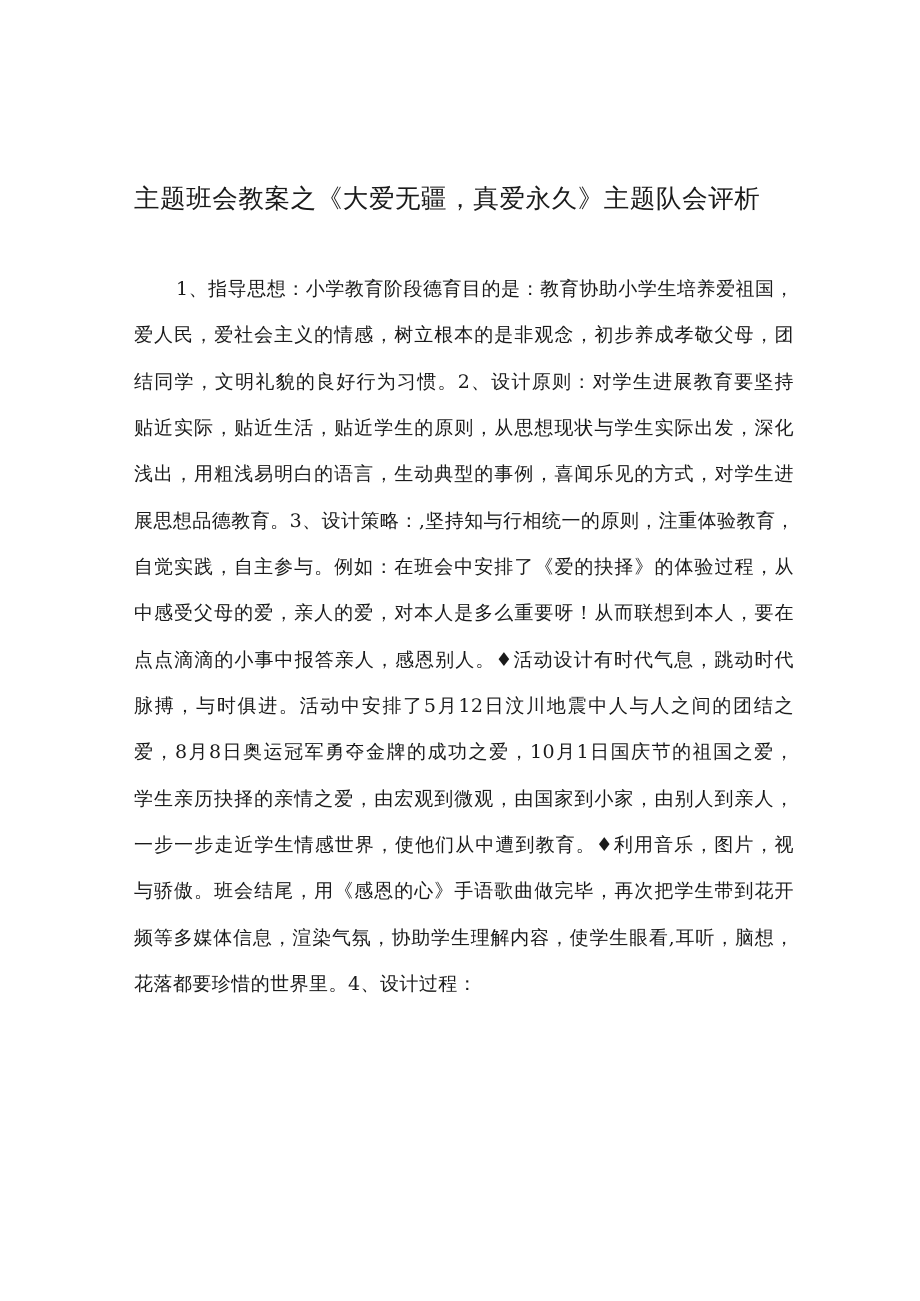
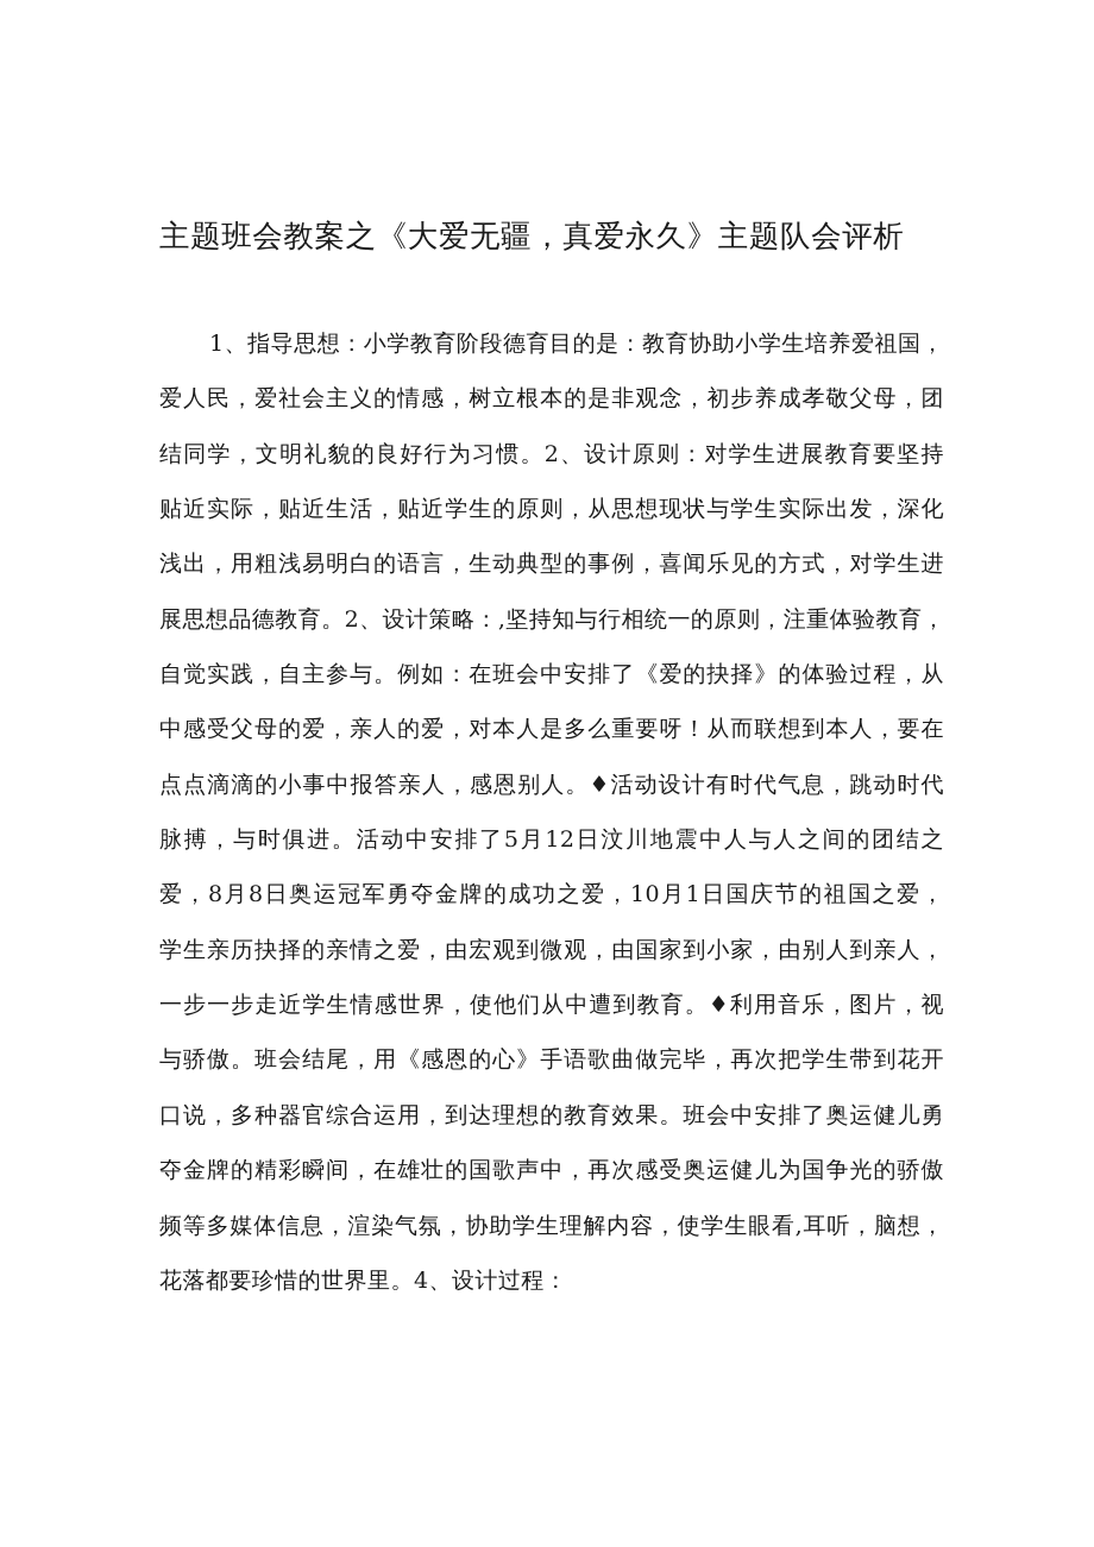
  主题班会教案之《大爱无疆，真爱永久》主题队会评析
  1、指导思想：小学教育阶段德育目的是：教育协助小学生培养爱祖国，
  爱人民，爱社会主义的情感，树立根本的是非观念，初步养成孝敬父母，团
  结同学，文明礼貌的良好行为习惯。2、设计原则：对学生进展教育要坚持
  贴近实际，贴近生活，贴近学生的原则，从思想现状与学生实际出发，深化
  浅出，用粗浅易明白的语言，生动典型的事例，喜闻乐见的方式，对学生进
- 展思想品德教育。3、设计策略：,坚持知与行相统一的原则，注重体验教育，
+ 展思想品德教育。2、设计策略：,坚持知与行相统一的原则，注重体验教育，
  自觉实践，自主参与。例如：在班会中安排了《爱的抉择》的体验过程，从
  中感受父母的爱，亲人的爱，对本人是多么重要呀！从而联想到本人，要在
  点点滴滴的小事中报答亲人，感恩别人。♦活动设计有时代气息，跳动时代
  脉搏，与时俱进。活动中安排了5月12日汶川地震中人与人之间的团结之
  爱，8月8日奥运冠军勇夺金牌的成功之爱，10月1日国庆节的祖国之爱，
  学生亲历抉择的亲情之爱，由宏观到微观，由国家到小家，由别人到亲人，
  一步一步走近学生情感世界，使他们从中遭到教育。♦利用音乐，图片，视
  与骄傲。班会结尾，用《感恩的心》手语歌曲做完毕，再次把学生带到花开
+ 口说，多种器官综合运用，到达理想的教育效果。班会中安排了奥运健儿勇
+ 夺金牌的精彩瞬间，在雄壮的国歌声中，再次感受奥运健儿为国争光的骄傲
  频等多媒体信息，渲染气氛，协助学生理解内容，使学生眼看,耳听，脑想，
  花落都要珍惜的世界里。4、设计过程：
